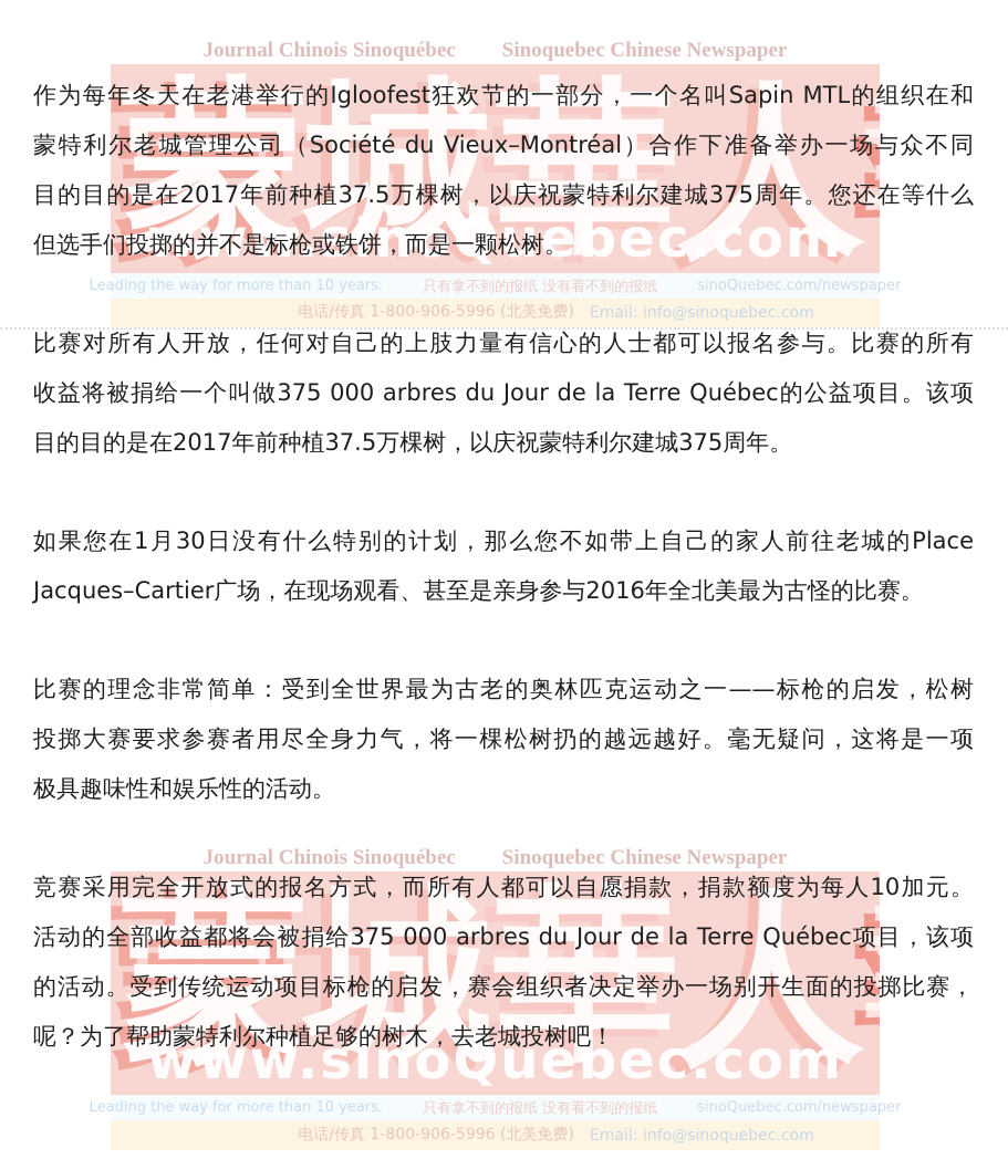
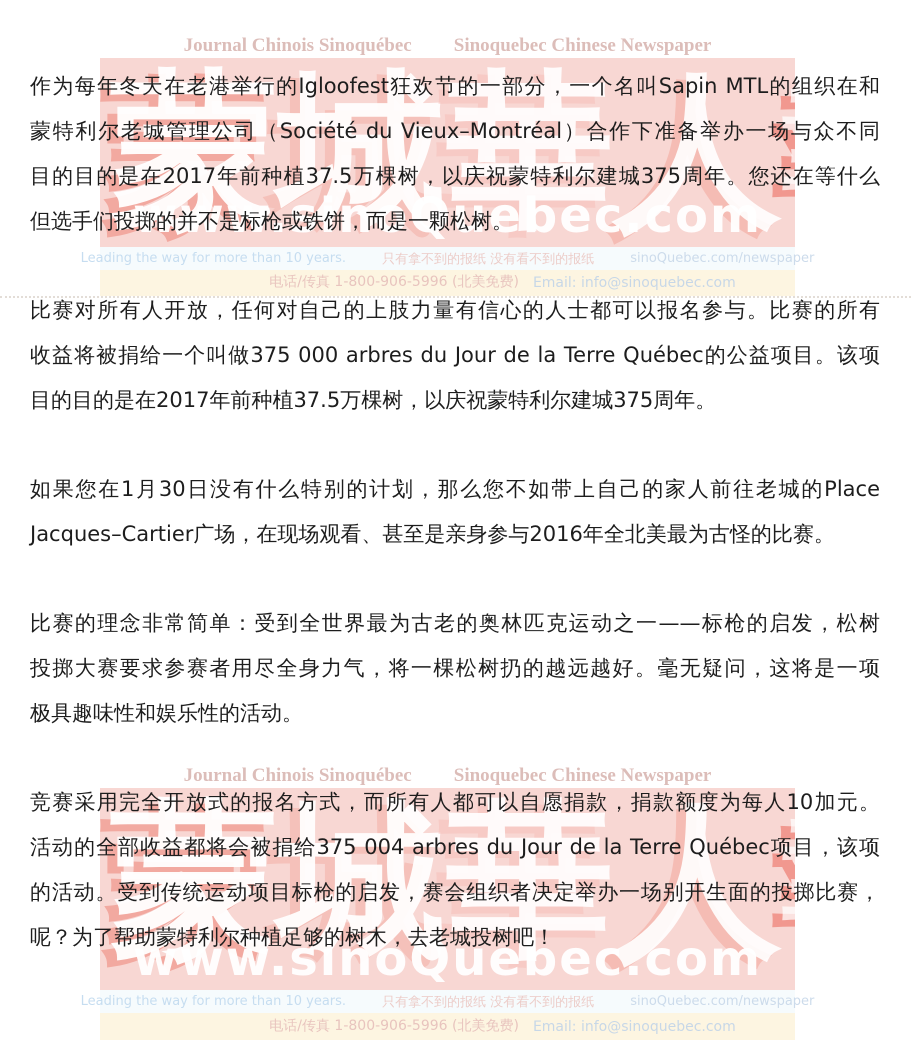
  Journal Chinois Sinoquébec
  Sinoquebec Chinese Newspaper
  蒙
  城
  華
  人
  www.sinoQuebec.com
  Leading the way for more than 10 years.
  只有拿不到的报纸 没有看不到的报纸
  sinoQuebec.com/newspaper
  电话/传真 1-800-906-5996 (北美免费)
  Email: info@sinoquebec.com
  Journal Chinois Sinoquébec
  Sinoquebec Chinese Newspaper
  蒙
  城
  華
  人
  www.sinoQuebec.com
  Leading the way for more than 10 years.
  只有拿不到的报纸 没有看不到的报纸
  sinoQuebec.com/newspaper
  电话/传真 1-800-906-5996 (北美免费)
  Email: info@sinoquebec.com
  作为每年冬天在老港举行的Igloofest狂欢节的一部分，一个名叫Sapin MTL的组织在和
  蒙特利尔老城管理公司（Société du Vieux–Montréal）合作下准备举办一场与众不同
  目的目的是在2017年前种植37.5万棵树，以庆祝蒙特利尔建城375周年。您还在等什么
  但选手们投掷的并不是标枪或铁饼，而是一颗松树。
  比赛对所有人开放，任何对自己的上肢力量有信心的人士都可以报名参与。比赛的所有
  收益将被捐给一个叫做375 000 arbres du Jour de la Terre Québec的公益项目。该项
  目的目的是在2017年前种植37.5万棵树，以庆祝蒙特利尔建城375周年。
  如果您在1月30日没有什么特别的计划，那么您不如带上自己的家人前往老城的Place
  Jacques–Cartier广场，在现场观看、甚至是亲身参与2016年全北美最为古怪的比赛。
  比赛的理念非常简单：受到全世界最为古老的奥林匹克运动之一——标枪的启发，松树
  投掷大赛要求参赛者用尽全身力气，将一棵松树扔的越远越好。毫无疑问，这将是一项
  极具趣味性和娱乐性的活动。
  竞赛采用完全开放式的报名方式，而所有人都可以自愿捐款，捐款额度为每人10加元。
- 活动的全部收益都将会被捐给375 000 arbres du Jour de la Terre Québec项目，该项
+ 活动的全部收益都将会被捐给375 004 arbres du Jour de la Terre Québec项目，该项
  的活动。受到传统运动项目标枪的启发，赛会组织者决定举办一场别开生面的投掷比赛，
  呢？为了帮助蒙特利尔种植足够的树木，去老城投树吧！
